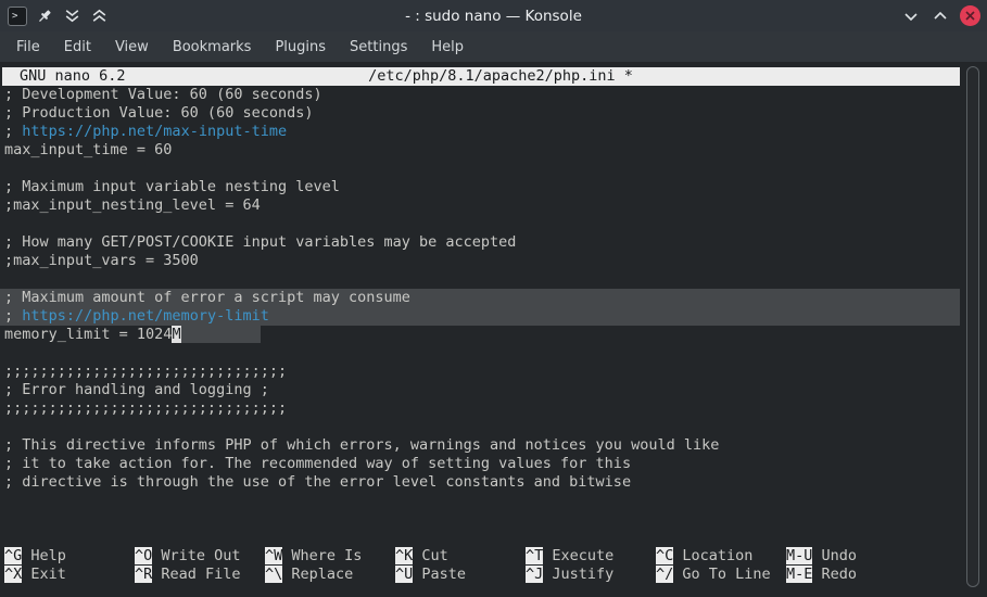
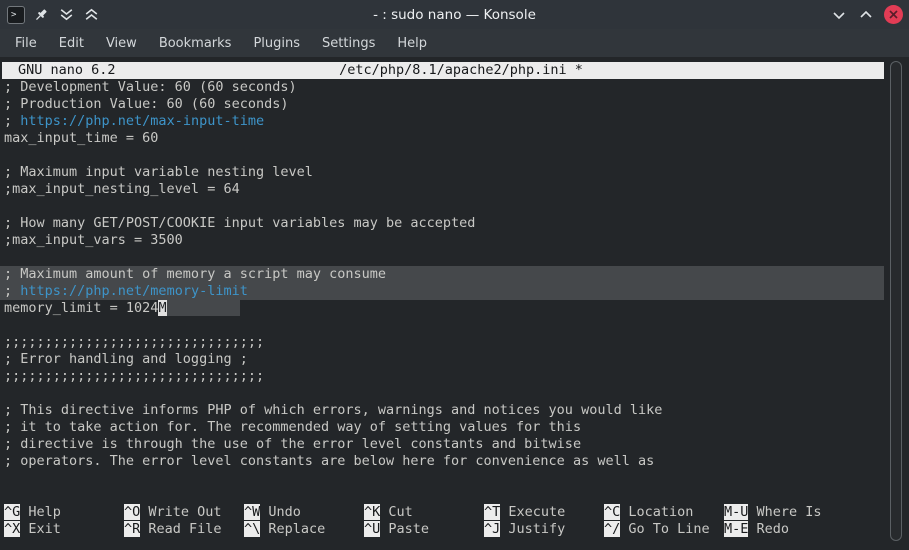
  >
  - : sudo nano — Konsole
  File
  Edit
  View
  Bookmarks
  Plugins
  Settings
  Help
  GNU nano 6.2
  /etc/php/8.1/apache2/php.ini *
  ; Development Value: 60 (60 seconds)
  ; Production Value: 60 (60 seconds)
  ; https://php.net/max-input-time
  max_input_time = 60
  ; Maximum input variable nesting level
  ;max_input_nesting_level = 64
  ; How many GET/POST/COOKIE input variables may be accepted
  ;max_input_vars = 3500
- ; Maximum amount of error a script may consume
+ ; Maximum amount of memory a script may consume
  ; https://php.net/memory-limit
  memory_limit = 1024M
  ;;;;;;;;;;;;;;;;;;;;;;;;;;;;;;;;
  ; Error handling and logging ;
  ;;;;;;;;;;;;;;;;;;;;;;;;;;;;;;;;
  ; This directive informs PHP of which errors, warnings and notices you would like
  ; it to take action for. The recommended way of setting values for this
  ; directive is through the use of the error level constants and bitwise
+ ; operators. The error level constants are below here for convenience as well as
  ^G Help
  ^O Write Out
- ^W Where Is
+ ^W Undo
  ^K Cut
  ^T Execute
  ^C Location
- M-U Undo
+ M-U Where Is
  ^X Exit
  ^R Read File
  ^\ Replace
  ^U Paste
  ^J Justify
  ^/ Go To Line
  M-E Redo
